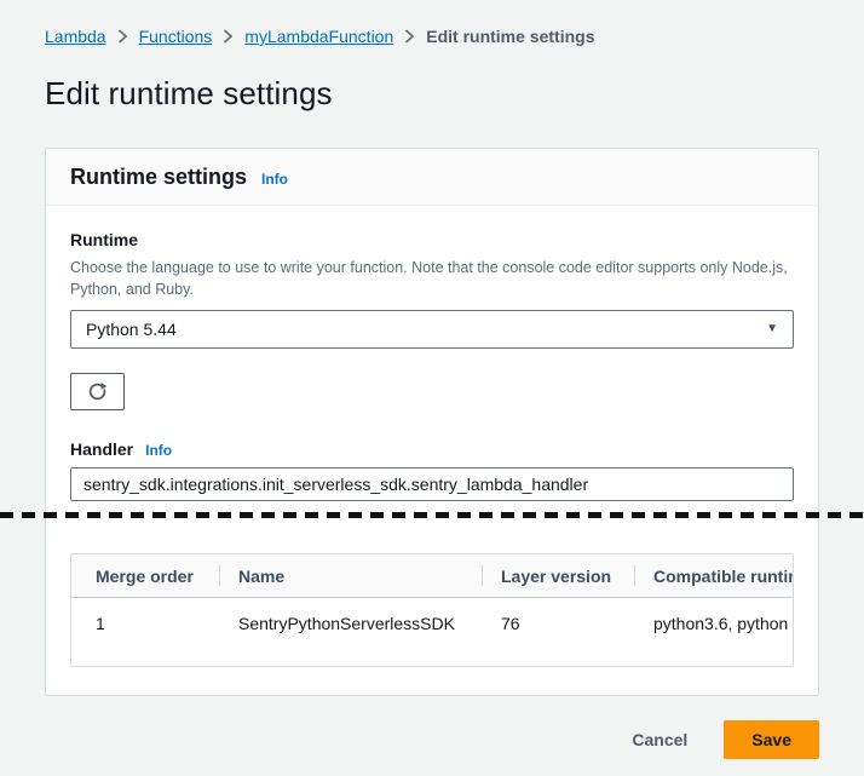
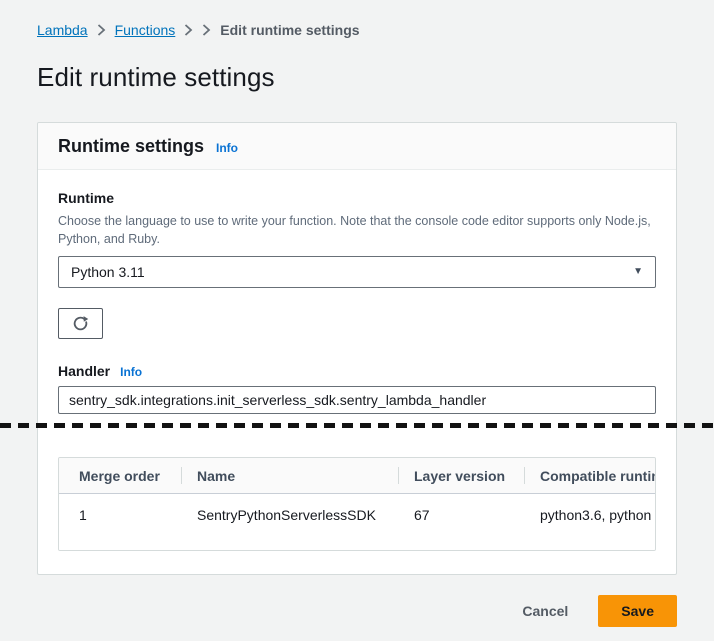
  Lambda
  Functions
- myLambdaFunction
  Edit runtime settings
  Edit runtime settings
  Runtime settings
  Info
  Runtime
  Choose the language to use to write your function. Note that the console code editor supports only Node.js, Python, and Ruby.
- Python 5.44
+ Python 3.11
  ▼
  Handler
  Info
  sentry_sdk.integrations.init_serverless_sdk.sentry_lambda_handler
  Merge order	Name	Layer version	Compatible runti
- 1	SentryPythonServerlessSDK	76	python3.6, python
+ 1	SentryPythonServerlessSDK	67	python3.6, python
  Cancel
  Save
